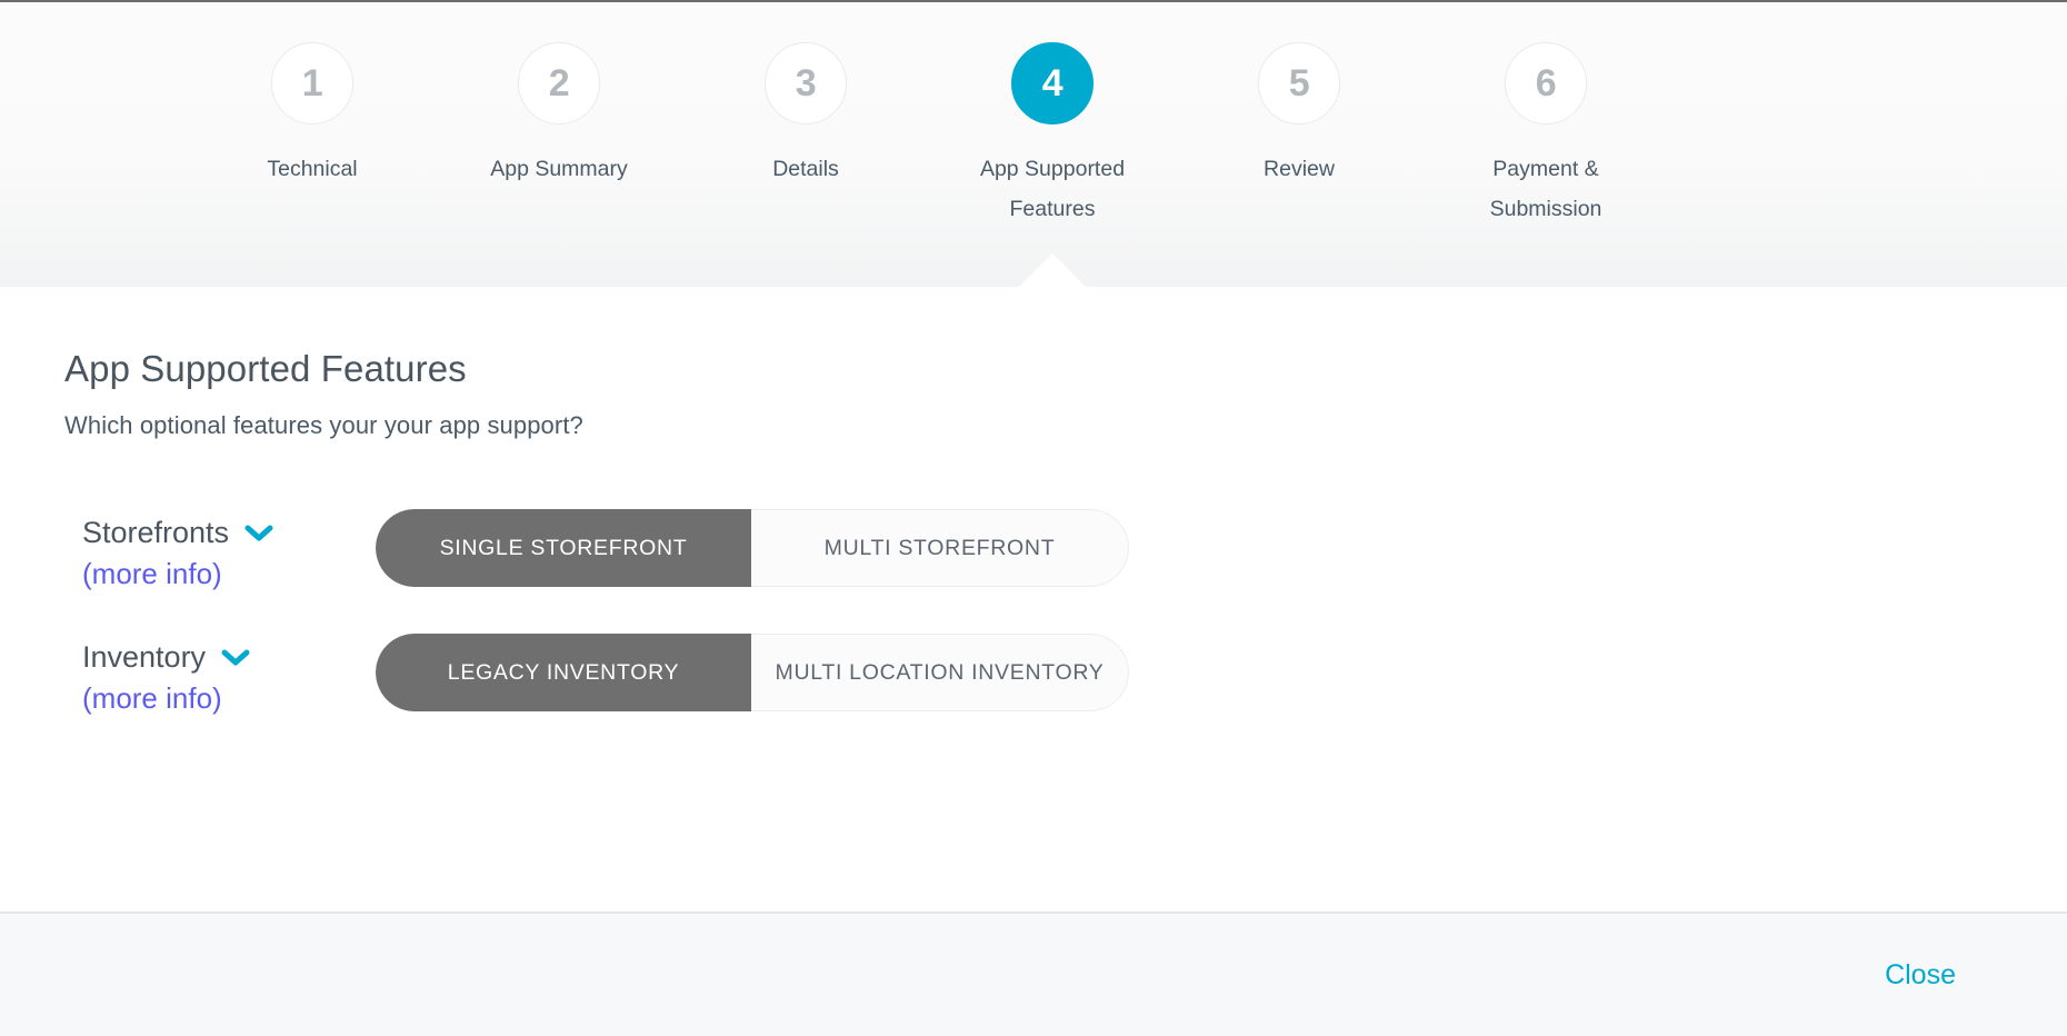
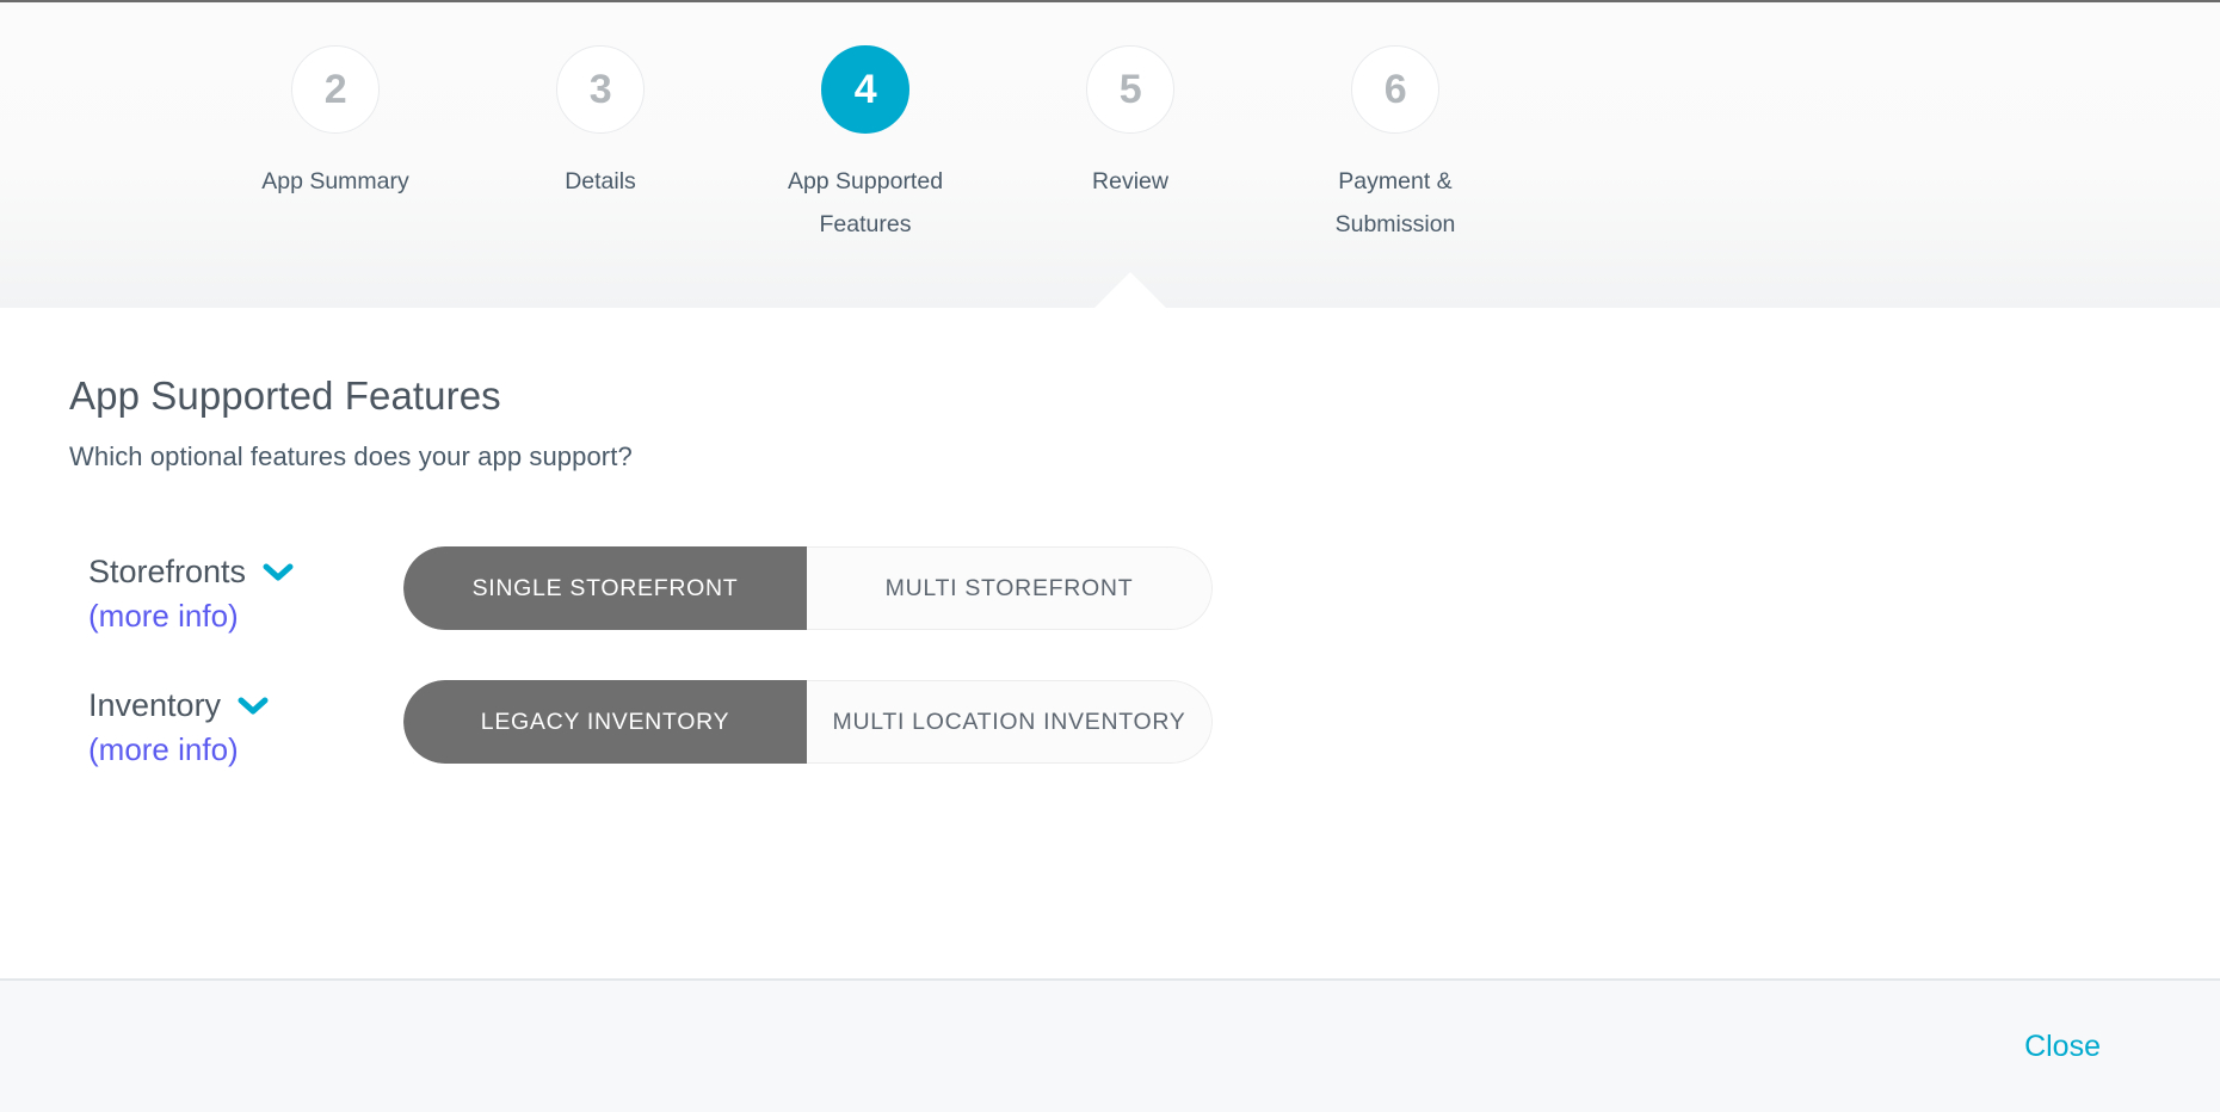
- 1
- Technical
  2
  App Summary
  3
  Details
  4
  App Supported Features
  5
  Review
  6
  Payment & Submission
  App Supported Features
- Which optional features your your app support?
+ Which optional features does your app support?
  Storefronts
  (more info)
  SINGLE STOREFRONT
  MULTI STOREFRONT
  Inventory
  (more info)
  LEGACY INVENTORY
  MULTI LOCATION INVENTORY
  Close
